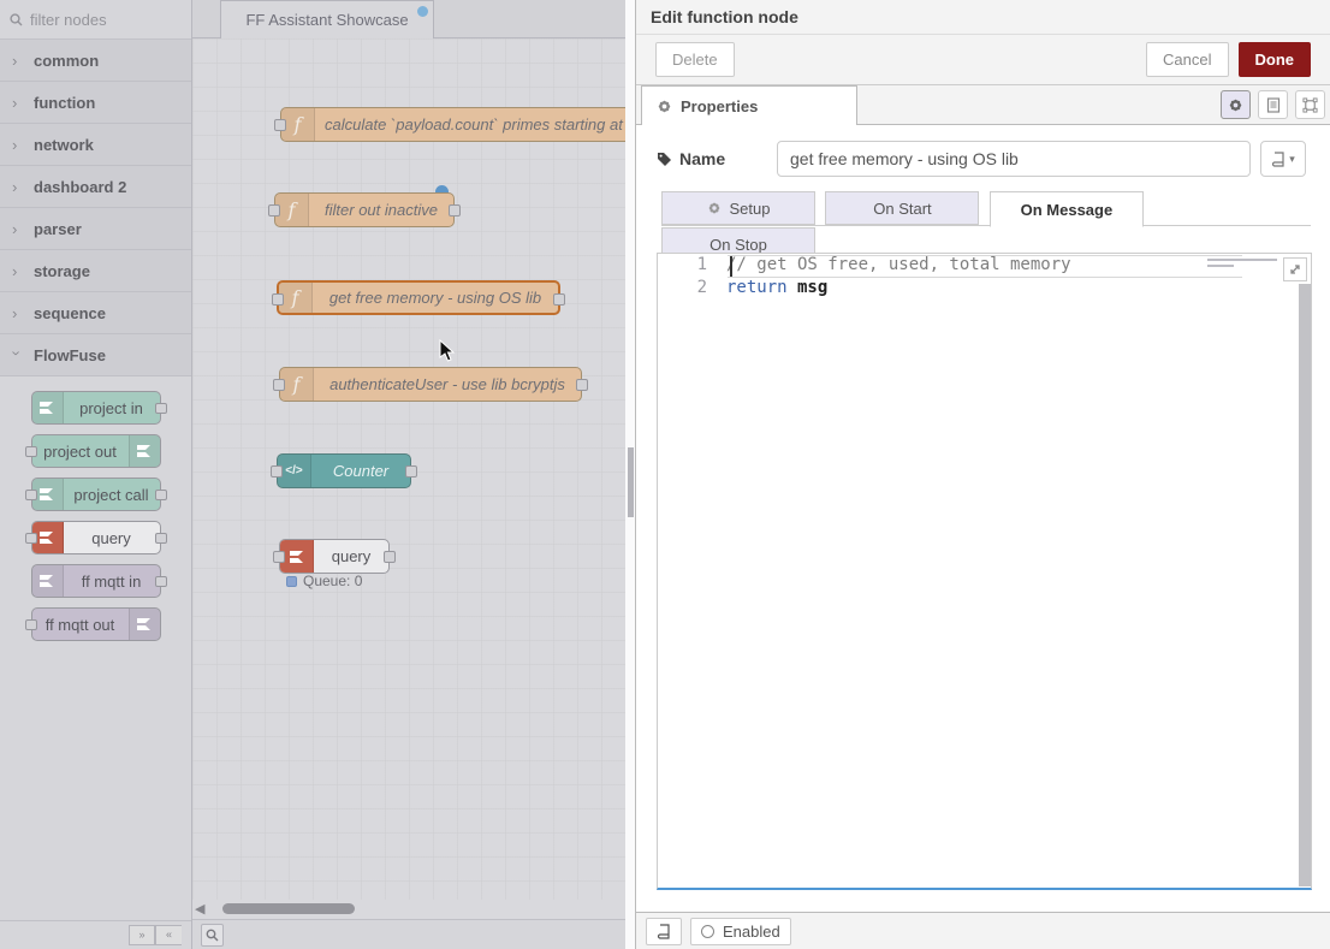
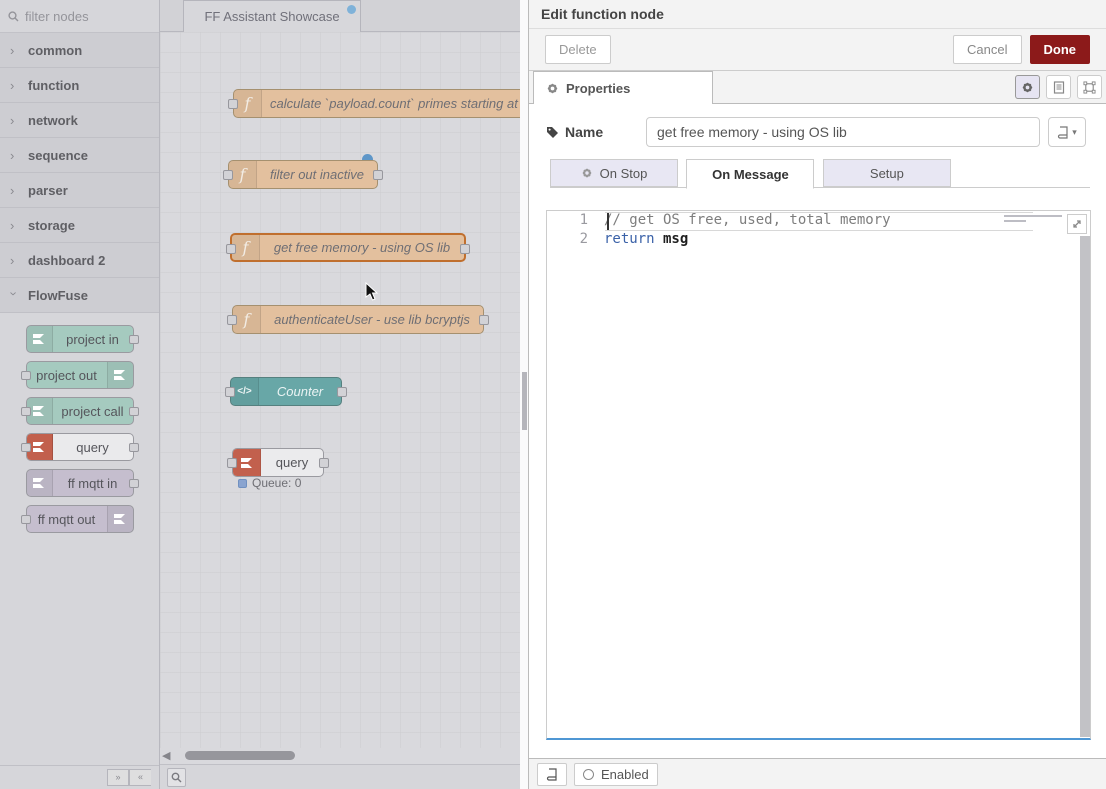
  filter nodes
  ›
  common
  ›
  function
  ›
  network
  ›
- dashboard 2
+ sequence
  ›
  parser
  ›
  storage
  ›
- sequence
+ dashboard 2
  FlowFuse
  project in
  project out
  project call
  query
  ff mqtt in
  ff mqtt out
  »
  FF Assistant Showcase
  f
  calculate `payload.count` primes starting at
  f
  filter out inactive
  f
  get free memory - using OS lib
  f
  authenticateUser - use lib bcryptjs
  </>
  Counter
  query
  Queue: 0
  ◀
  Edit function node
  Delete
  Cancel
  Done
  Properties
  Name
  get free memory - using OS lib
  ▾
- Setup
+ On Stop
- On Start
  On Message
- On Stop
+ Setup
  1
  / get OS free, used, total memory
  2
  return msg
  Enabled
